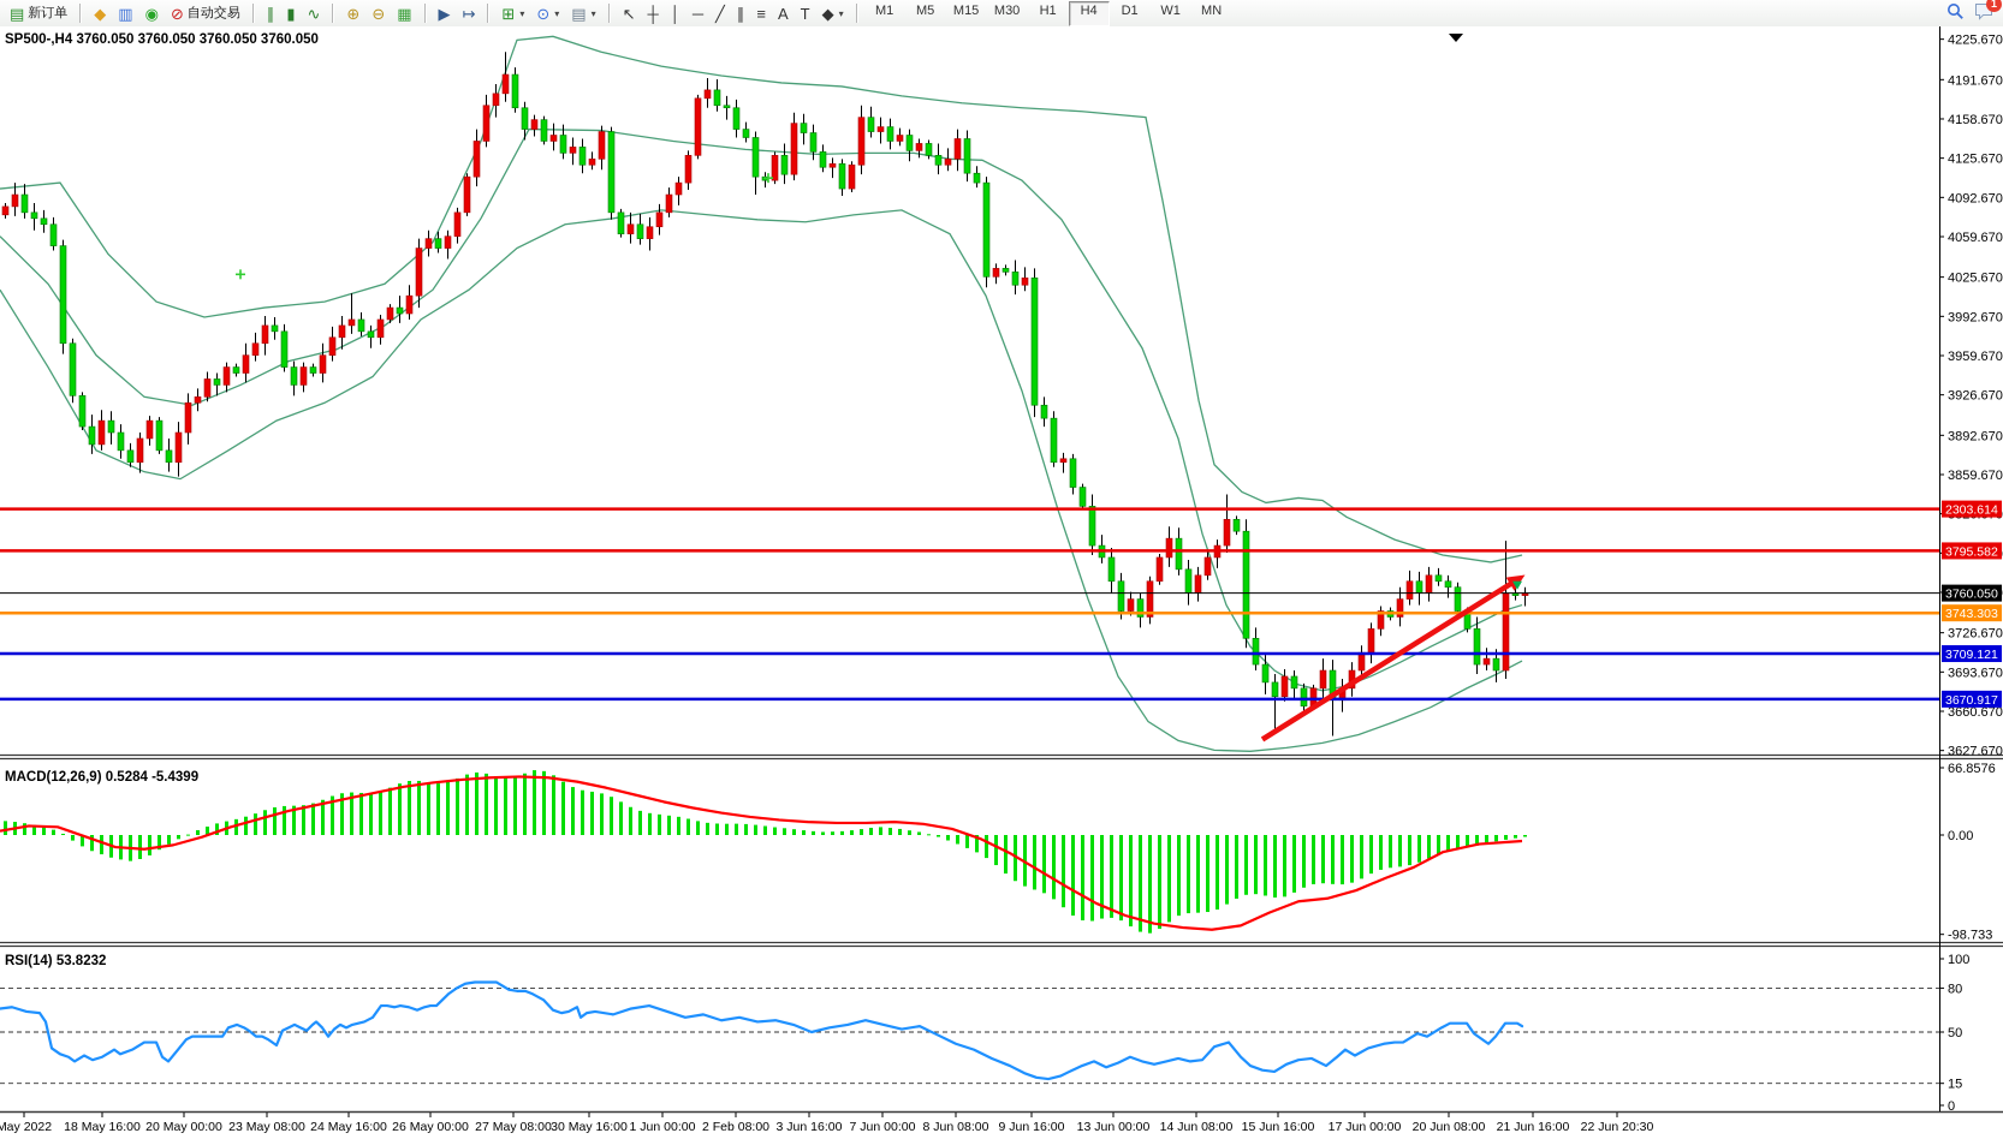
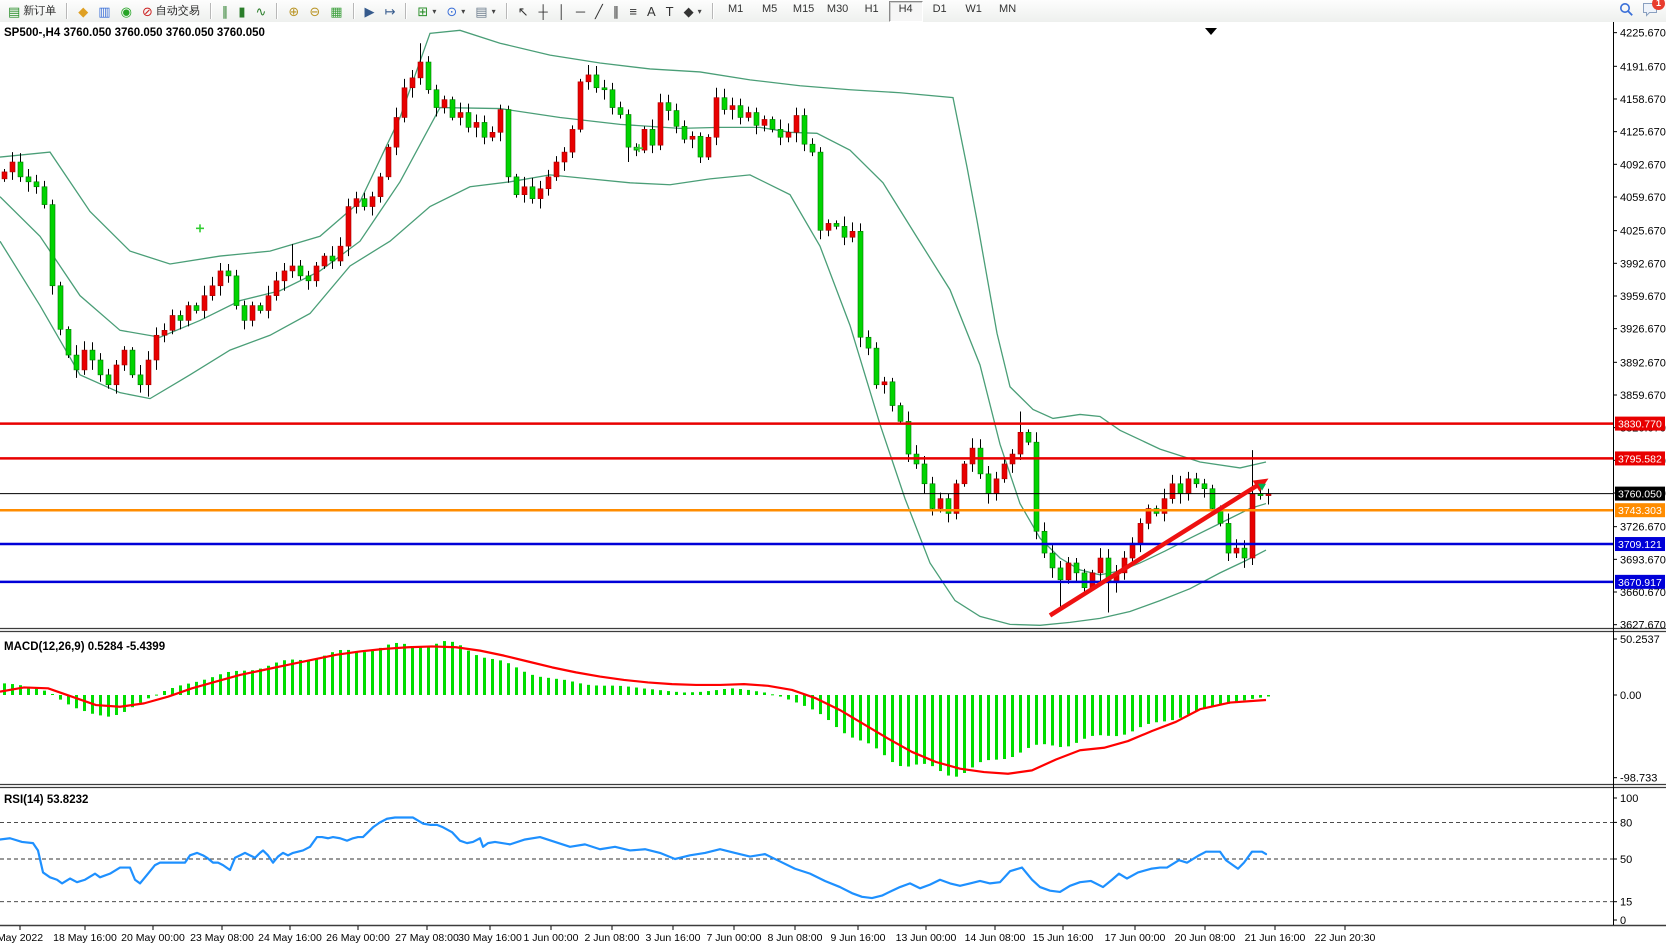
  ▤
  新订单
  ◆
  ▥
  ◉
  ⊘
  自动交易
  ∥
  ▮
  ∿
  ⊕
  ⊖
  ▦
  ▶
  ↦
  ⊞
  ▾
  ⊙
  ▾
  ▤
  ▾
  ↖
  ┼
  │
  ─
  ╱
  ∥
  ≡
  A
  T
  ◆
  ▾
  M1
  M5
  M15
  M30
  H1
  H4
  D1
  W1
  MN
  1
  SP500-,H4 3760.050 3760.050 3760.050 3760.050
  MACD(12,26,9) 0.5284 -5.4399
- 66.8576
+ 50.2537
  0.00
  -98.733
  RSI(14) 53.8232
  100
  80
  50
  15
  0
  4225.670
  4191.670
  4158.670
  4125.670
  4092.670
  4059.670
  4025.670
  3992.670
  3959.670
  3926.670
  3892.670
  3859.670
  3726.670
  3693.670
  3660.670
  3627.670
- 2303.614
+ 3830.770
  3795.582
  3760.050
  3743.303
  3709.121
  3670.917
  May 2022
  18 May 16:00
  20 May 00:00
  23 May 08:00
  24 May 16:00
  26 May 00:00
  27 May 08:00
  30 May 16:00
  1 Jun 00:00
- 2 Feb 08:00
+ 2 Jun 08:00
  3 Jun 16:00
  7 Jun 00:00
  8 Jun 08:00
  9 Jun 16:00
  13 Jun 00:00
  14 Jun 08:00
  15 Jun 16:00
  17 Jun 00:00
  20 Jun 08:00
  21 Jun 16:00
  22 Jun 20:30
